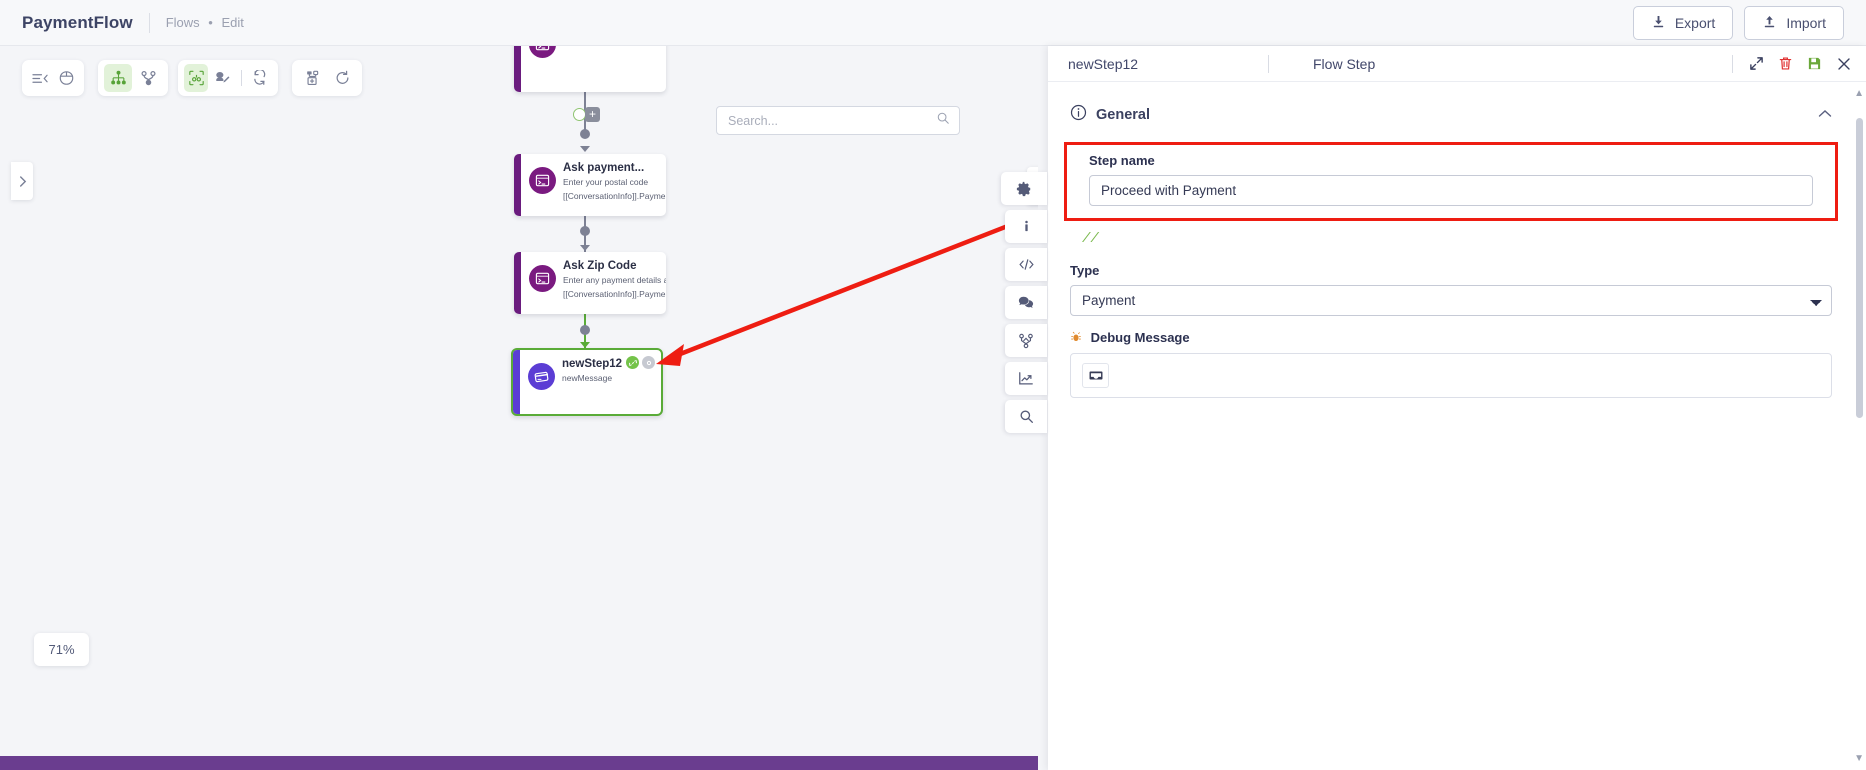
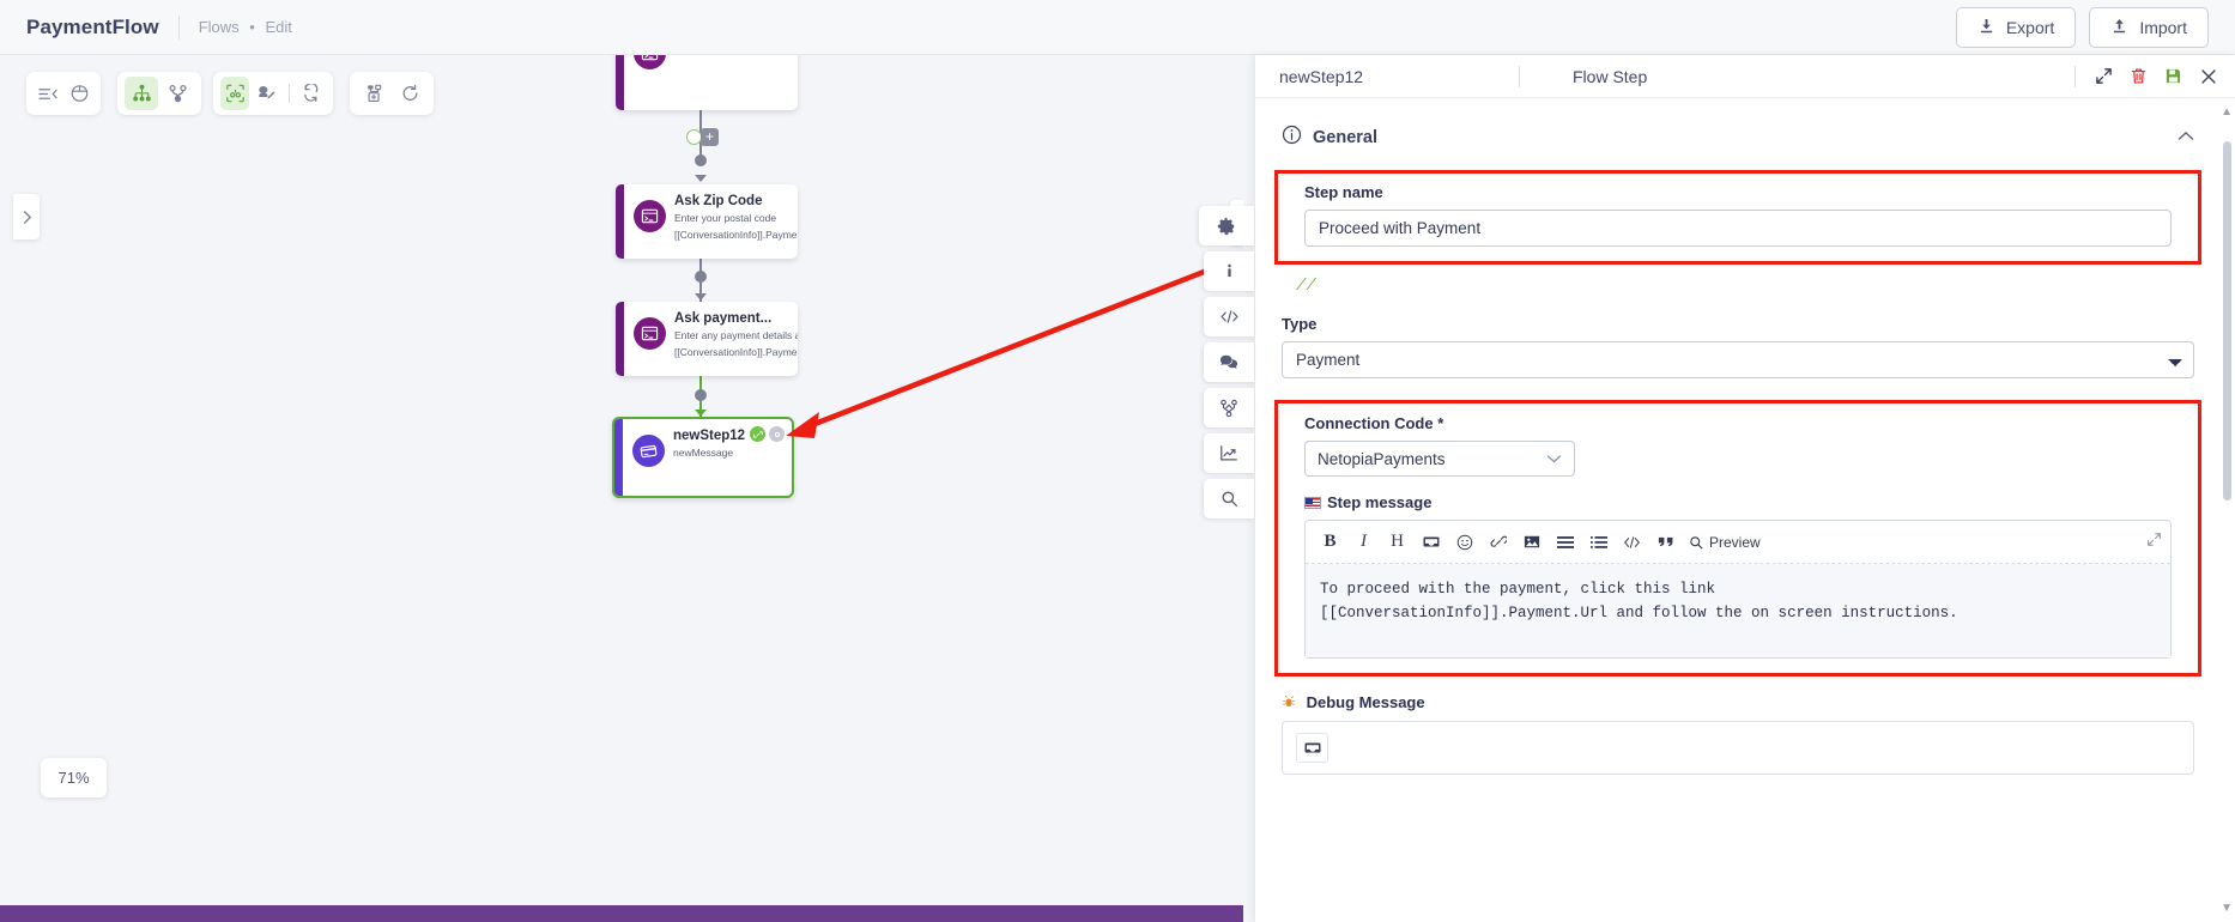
  PaymentFlow
  Flows • Edit
  Export
  Import
  +
- Ask payment...
+ Ask Zip Code
  Enter your postal code
  [[ConversationInfo]].Payme
- Ask Zip Code
+ Ask payment...
  Enter any payment details
  [[ConversationInfo]].Payme
  newStep12
  newMessage
- Search...
  71%
  newStep12
  Flow Step
  General
  Step name
  Proceed with Payment
  //
  Type
  Payment
+ Connection Code *
+ NetopiaPayments
+ Step message
+ B
+ I
+ H
+ Preview
+ To proceed with the payment, click this link
+ [[ConversationInfo]].Payment.Url and follow the on screen instructions.
  Debug Message
  ▲
  ▼
